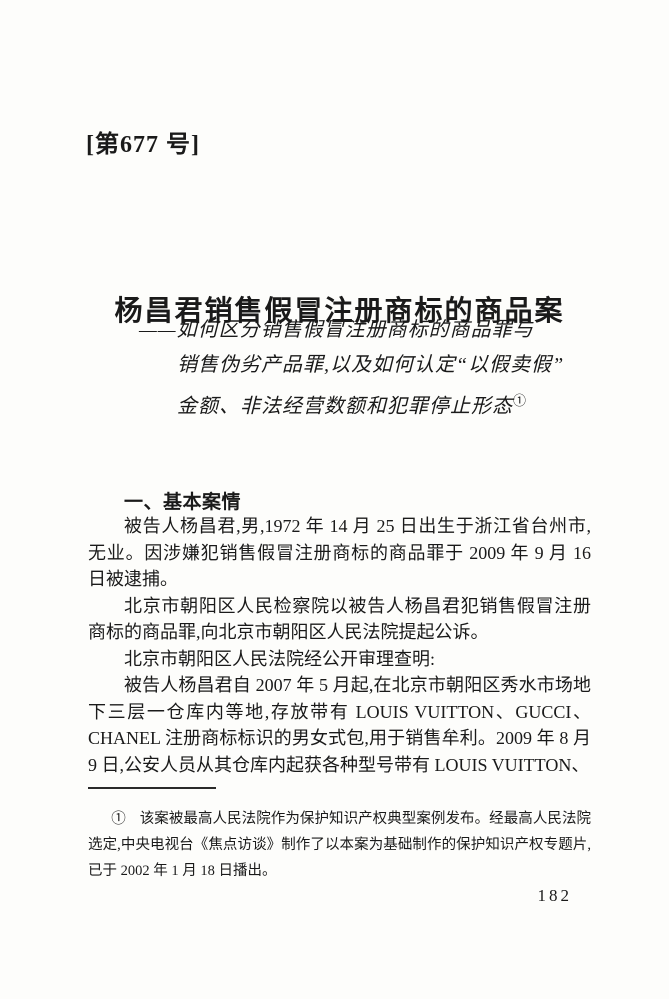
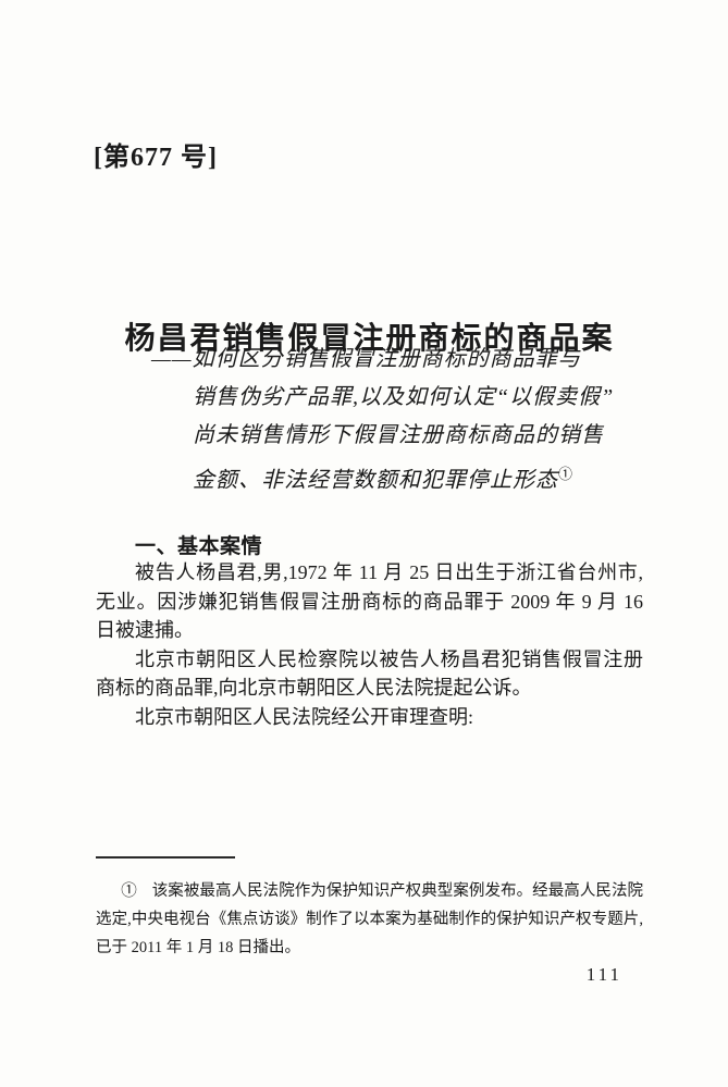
  [第677 号]
  杨昌君销售假冒注册商标的商品案
  ——如何区分销售假冒注册商标的商品罪与
  销售伪劣产品罪,以及如何认定“以假卖假”
+ 尚未销售情形下假冒注册商标商品的销售
  金额、非法经营数额和犯罪停止形态①
  一、基本案情
- 被告人杨昌君,男,1972 年 14 月 25 日出生于浙江省台州市,无业。因涉嫌犯销售假冒注册商标的商品罪于 2009 年 9 月 16 日被逮捕。
+ 被告人杨昌君,男,1972 年 11 月 25 日出生于浙江省台州市,无业。因涉嫌犯销售假冒注册商标的商品罪于 2009 年 9 月 16 日被逮捕。
  北京市朝阳区人民检察院以被告人杨昌君犯销售假冒注册商标的商品罪,向北京市朝阳区人民法院提起公诉。
  北京市朝阳区人民法院经公开审理查明:
- 被告人杨昌君自 2007 年 5 月起,在北京市朝阳区秀水市场地下三层一仓库内等地,存放带有 LOUIS VUITTON、GUCCI、CHANEL 注册商标标识的男女式包,用于销售牟利。2009 年 8 月 9 日,公安人员从其仓库内起获各种型号带有 LOUIS VUITTON、
- ① 该案被最高人民法院作为保护知识产权典型案例发布。经最高人民法院选定,中央电视台《焦点访谈》制作了以本案为基础制作的保护知识产权专题片,已于 2002 年 1 月 18 日播出。
+ ① 该案被最高人民法院作为保护知识产权典型案例发布。经最高人民法院选定,中央电视台《焦点访谈》制作了以本案为基础制作的保护知识产权专题片,已于 2011 年 1 月 18 日播出。
- 182
+ 111
